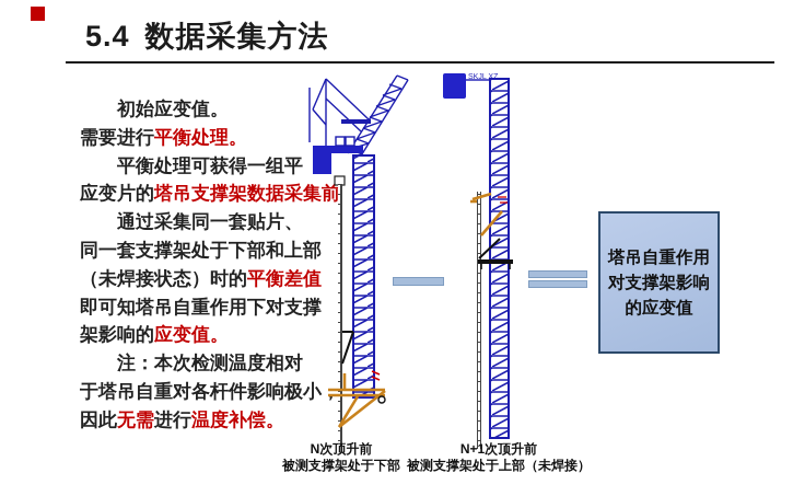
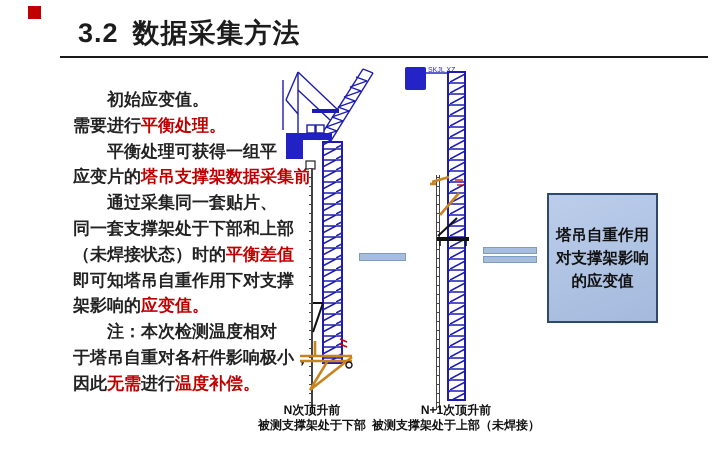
- 5.4 数据采集方法
+ 3.2 数据采集方法
  初始应变值。
  需要进行平衡处理。
  平衡处理可获得一组平
  应变片的塔吊支撑架数据采集前
  通过采集同一套贴片、
  同一套支撑架处于下部和上部
  （未焊接状态）时的平衡差值
  即可知塔吊自重作用下对支撑
  架影响的应变值。
  注：本次检测温度相对
  于塔吊自重对各杆件影响极小，
  因此无需进行温度补偿。
  塔吊自重作用
  对支撑架影响
  的应变值
  N次顶升前
  被测支撑架处于下部
  N+1次顶升前
  被测支撑架处于上部（未焊接）
